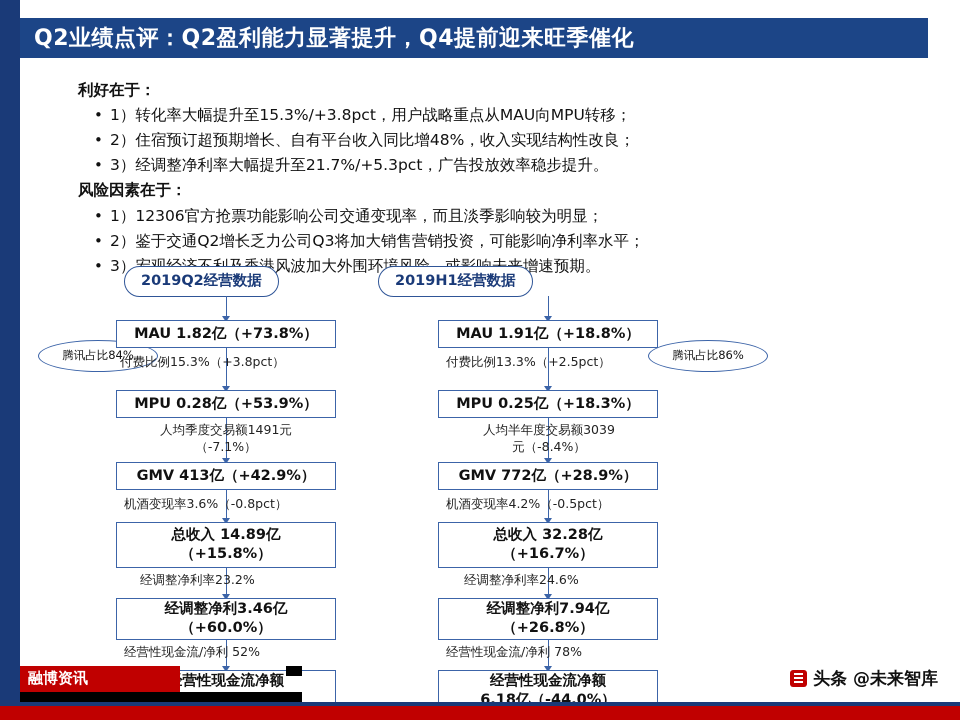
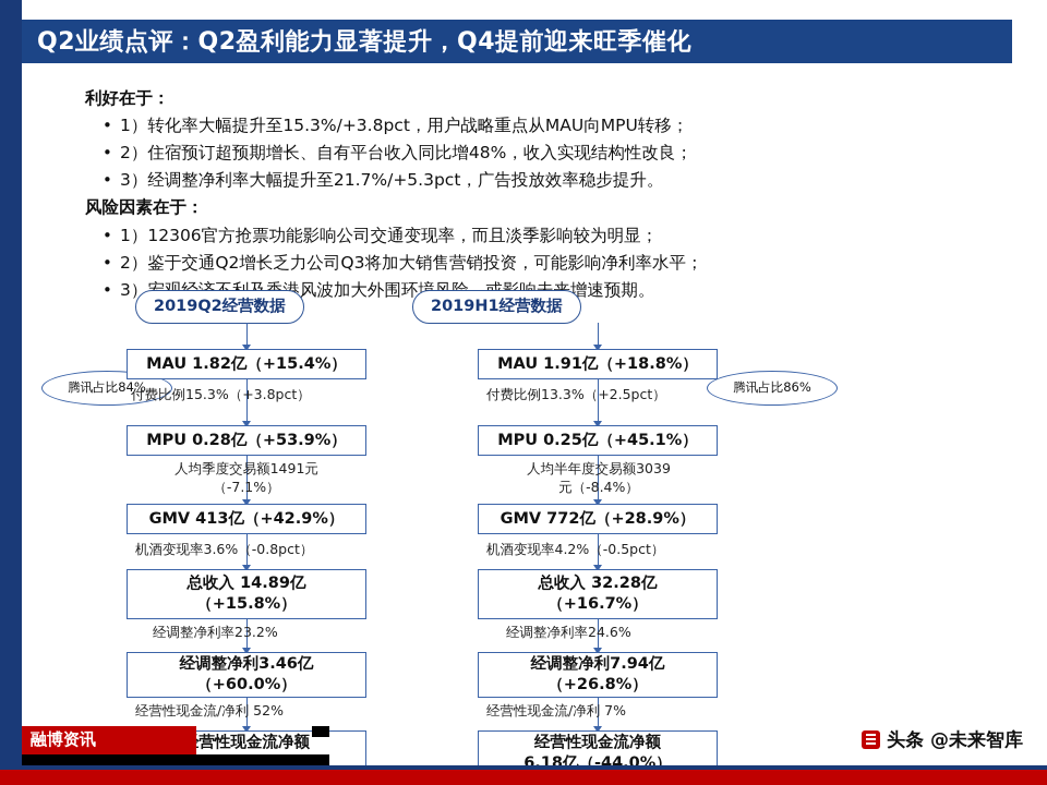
  Q2业绩点评：Q2盈利能力显著提升，Q4提前迎来旺季催化
  利好在于：
  1）转化率大幅提升至15.3%/+3.8pct，用户战略重点从MAU向MPU转移；
  2）住宿预订超预期增长、自有平台收入同比增48%，收入实现结构性改良；
  3）经调整净利率大幅提升至21.7%/+5.3pct，广告投放效率稳步提升。
  风险因素在于：
  1）12306官方抢票功能影响公司交通变现率，而且淡季影响较为明显；
  2）鉴于交通Q2增长乏力公司Q3将加大销售营销投资，可能影响净利率水平；
  2019Q2经营数据
  2019H1经营数据
  腾讯占比84%
  腾讯占比86%
- MAU 1.82亿（+73.8%）
+ MAU 1.82亿（+15.4%）
  MPU 0.28亿（+53.9%）
  GMV 413亿（+42.9%）
  总收入 14.89亿
  （+15.8%）
  经调整净利3.46亿
  （+60.0%）
  营性现金流净额
  付费比例15.3%（+3.8pct）
  人均季度交易额1491元
  （-7.1%）
  机酒变现率3.6%（-0.8pct）
  经调整净利率23.2%
  经营性现金流/净利 52%
  MAU 1.91亿（+18.8%）
- MPU 0.25亿（+18.3%）
+ MPU 0.25亿（+45.1%）
  GMV 772亿（+28.9%）
  总收入 32.28亿
  （+16.7%）
  经调整净利7.94亿
  （+26.8%）
  经营性现金流净额
  6.18亿（-44.0%）
  付费比例13.3%（+2.5pct）
  人均半年度交易额3039
  元（-8.4%）
  机酒变现率4.2%（-0.5pct）
  经调整净利率24.6%
- 经营性现金流/净利 78%
+ 经营性现金流/净利 7%
  融博资讯
  头条 @未来智库
